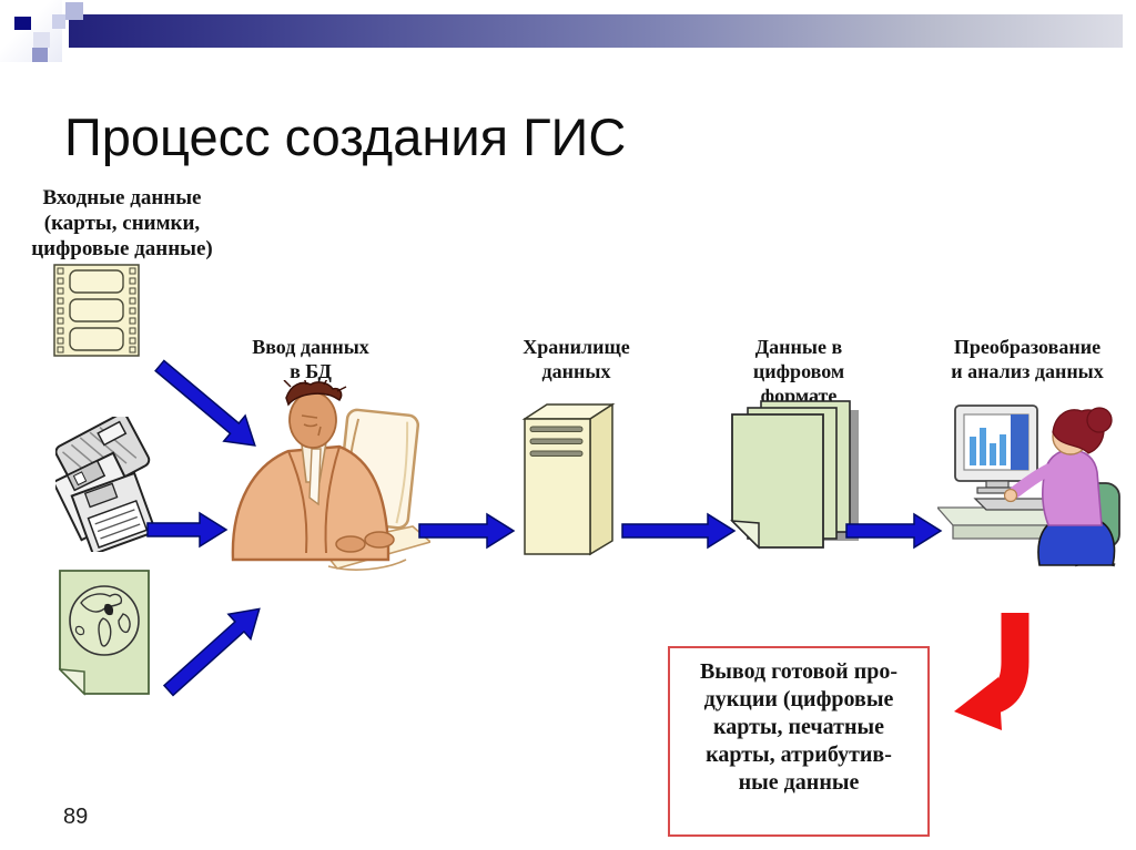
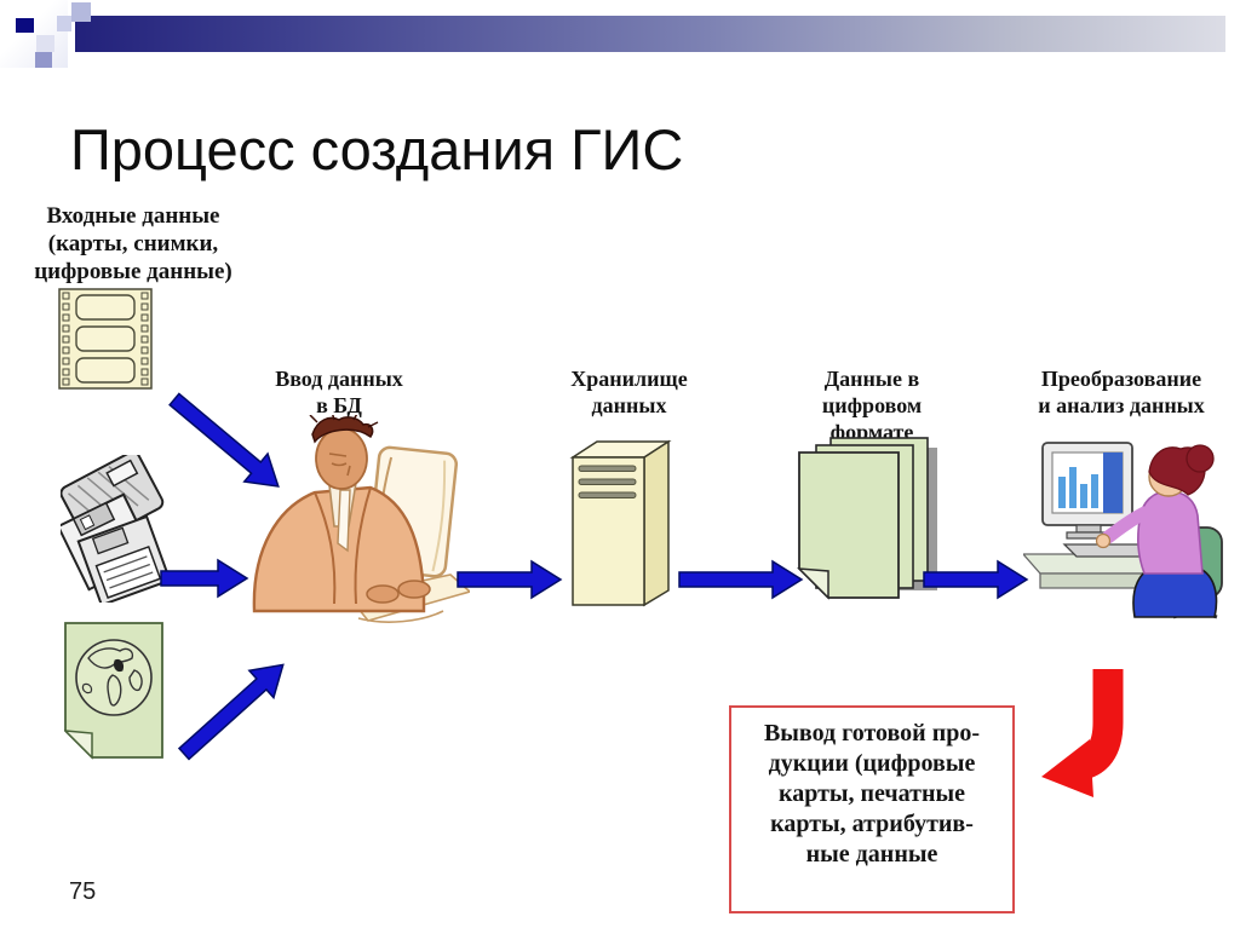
  Процесс создания ГИС
  Входные данные
  (карты, снимки,
  цифровые данные)
  Ввод данных
  в БД
  Хранилище
  данных
  Данные в
  цифровом
  формате
  Преобразование
  и анализ данных
  Вывод готовой про-
  дукции (цифровые
  карты, печатные
  карты, атрибутив-
  ные данные
- 89
+ 75
